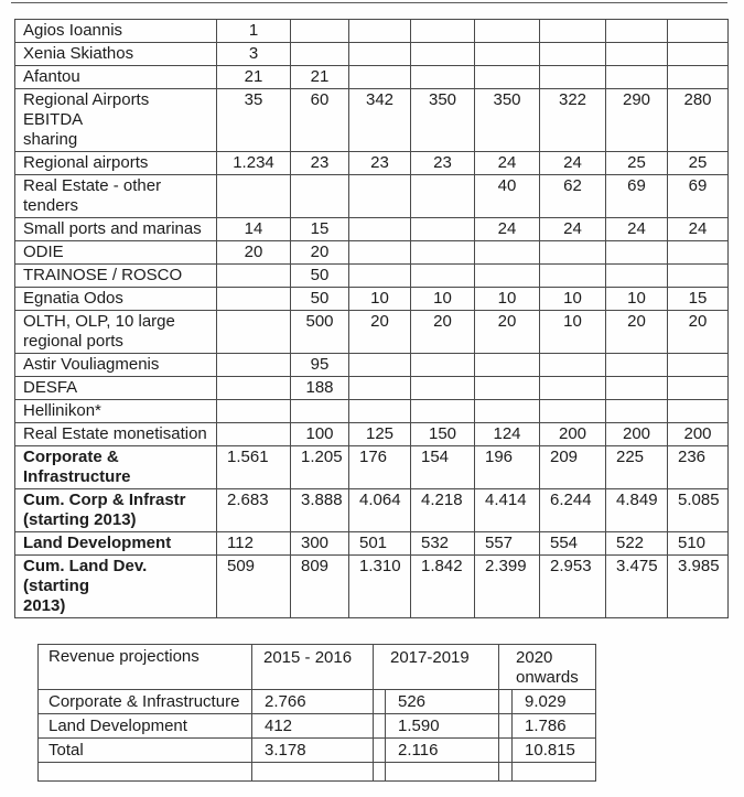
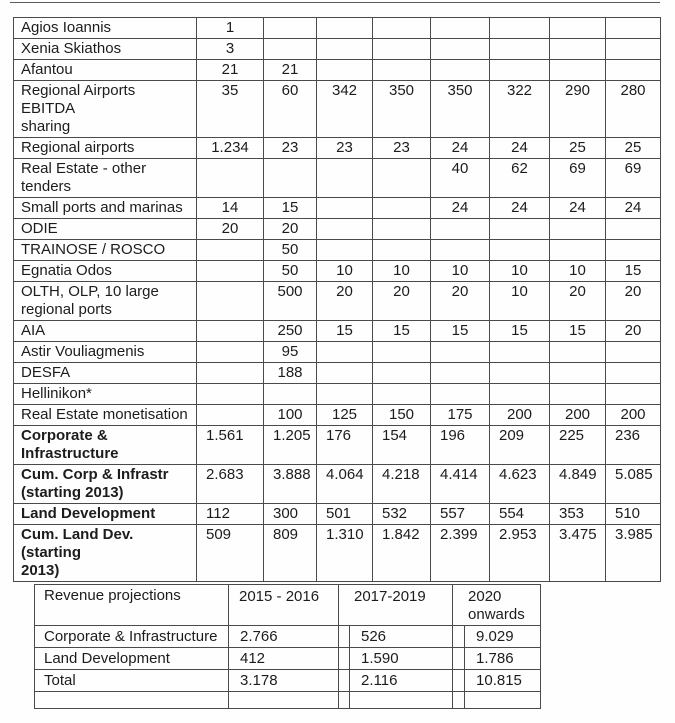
  Agios Ioannis	1
  Xenia Skiathos	3
  Afantou	21	21
  Regional Airports EBITDA sharing	35	60	342	350	350	322	290	280
  Regional airports	1.234	23	23	23	24	24	25	25
  Real Estate - other tenders					40	62	69	69
  Small ports and marinas	14	15			24	24	24	24
  ODIE	20	20
  TRAINOSE / ROSCO		50
  Egnatia Odos		50	10	10	10	10	10	15
  OLTH, OLP, 10 large regional ports		500	20	20	20	10	20	20
+ AIA		250	15	15	15	15	15	20
  Astir Vouliagmenis		95
  DESFA		188
  Hellinikon*
- Real Estate monetisation		100	125	150	124	200	200	200
+ Real Estate monetisation		100	125	150	175	200	200	200
  Corporate & Infrastructure	1.561	1.205	176	154	196	209	225	236
- Cum. Corp & Infrastr (starting 2013)	2.683	3.888	4.064	4.218	4.414	6.244	4.849	5.085
+ Cum. Corp & Infrastr (starting 2013)	2.683	3.888	4.064	4.218	4.414	4.623	4.849	5.085
- Land Development	112	300	501	532	557	554	522	510
+ Land Development	112	300	501	532	557	554	353	510
  Cum. Land Dev. (starting 2013)	509	809	1.310	1.842	2.399	2.953	3.475	3.985
  Revenue projections	2015 - 2016	2017-2019	2020 onwards
  Corporate & Infrastructure	2.766		526		9.029
  Land Development	412		1.590		1.786
  Total	3.178		2.116		10.815
